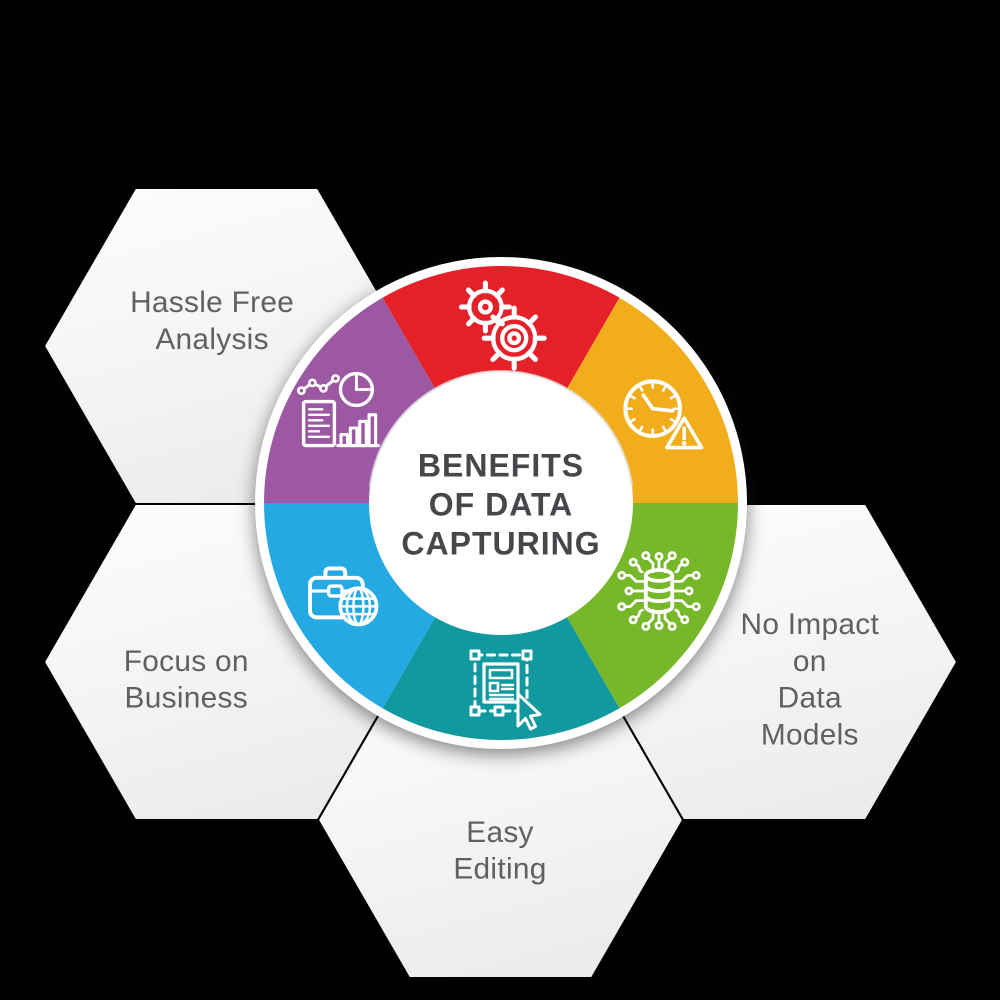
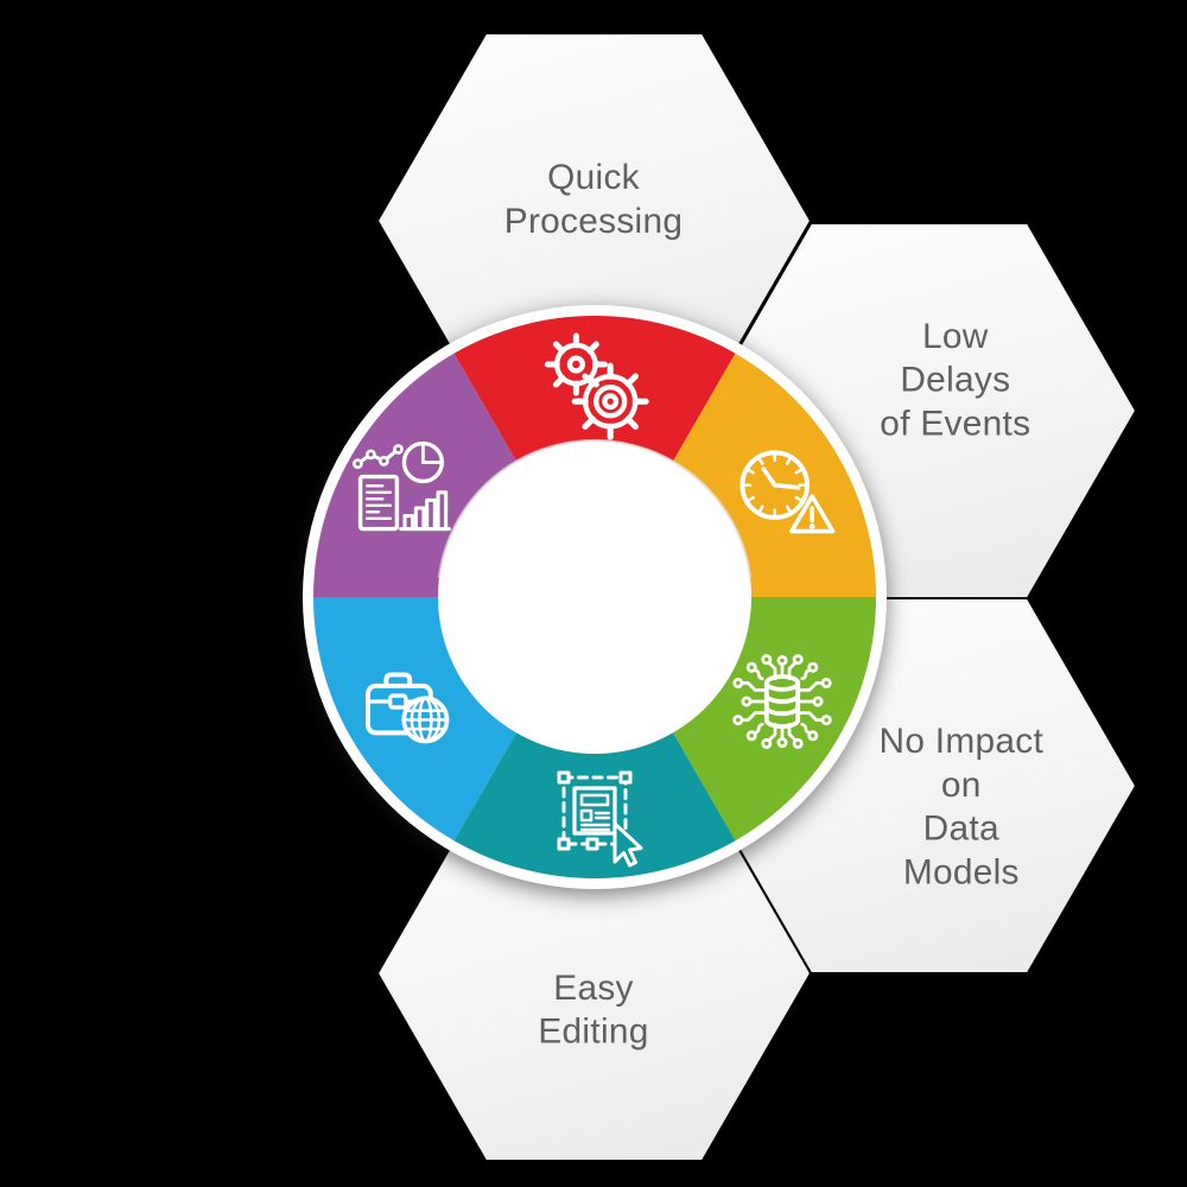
+ Quick
+ Processing
+ Low Delays
+ of Events
  No Impact on
  Data Models
  Easy
  Editing
- Focus on
- Business
- Hassle Free
- Analysis
- BENEFITS
- OF DATA
- CAPTURING
